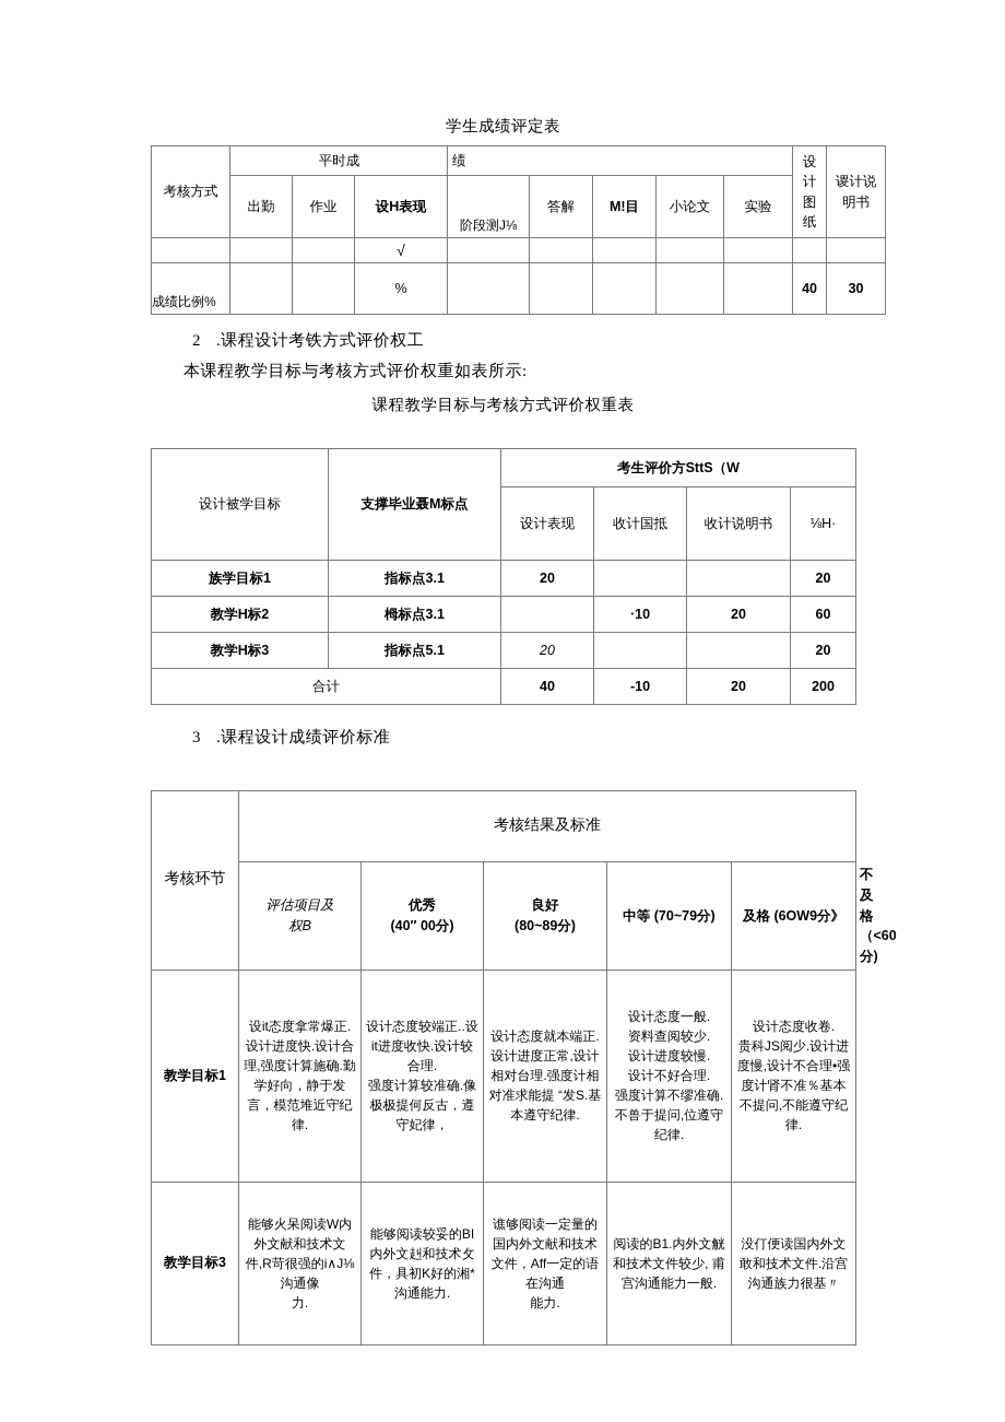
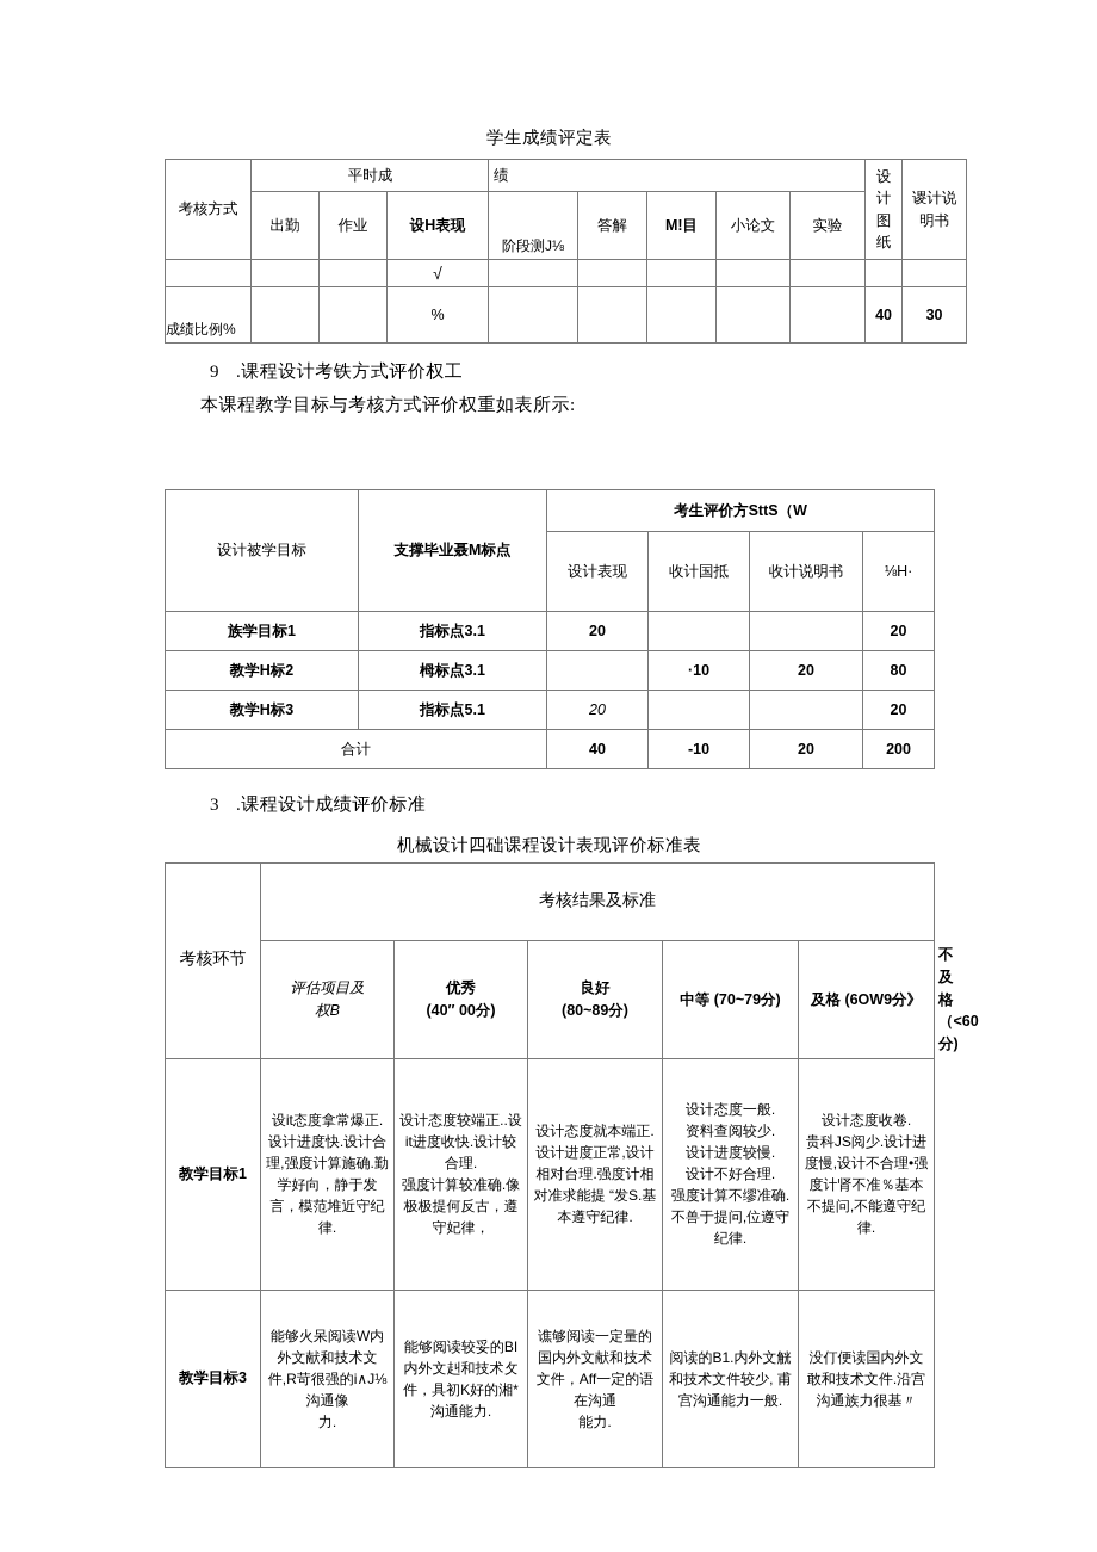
  学生成绩评定表
  考核方式	平时成	绩	设计图纸	谡计说明书
  出勤	作业	设H表现	阶段测J⅛	答解	M!目	小论文	实验
  			√
  成绩比例%			%						40	30
- 2 .课程设计考铁方式评价权工
+ 9 .课程设计考铁方式评价权工
  本课程教学目标与考核方式评价权重如表所示:
- 课程教学目标与考核方式评价权重表
  设计被学目标	支撑毕业聂M标点	考生评价方SttS（W
  设计表现	收计国抵	收计说明书	⅛H·
  族学目标1	指标点3.1	20			20
- 教学H标2	栂标点3.1		·10	20	60
+ 教学H标2	栂标点3.1		·10	20	80
  教学H标3	指标点5.1	20			20
  合计	40	-10	20	200
  3 .课程设计成绩评价标准
+ 机械设计四础课程设计表现评价标准表
  考核环节	考核结果及标准
  评估项目及 权B	优秀 (40″ 00分)	良好 (80~89分)	中等 (70~79分)	及格 (6OW9分》	不及格（<60分)
  教学目标1	设it态度拿常爆正.设计进度快.设计合理,强度计算施确.勤学好向，静于发言，模范堆近守纪律.	设计态度较端正..设it进度收快.设计较合理.强度计算较准确.像极极提何反古，遵守妃律，	设计态度就本端正.设计进度正常,设计相对台理.强度计相对准求能提 “发S.基本遵守纪律.	设计态度一般.资料查阅较少.设计进度较慢.设计不好合理.强度计算不缪准确.不兽于提问,位遵守纪律.	设计态度收卷.贵科JS阅少.设计进度慢,设计不合理•强度计肾不准％基本不提问,不能遵守纪律.
  教学目标3	能够火呆阅读W内外文献和技术文件,R苛很强的i∧J⅛沟通像力.	能够阅读较妥的BI内外文赳和技术攵件，具初K好的湘*沟通能力.	谯够阅读一定量的国内外文献和技术文件，Aff一定的语在沟通能力.	阅读的B1.内外文觥和技术文件较少, 甫宫沟通能力一般.	没仃便读国内外文敢和技术文件.沿宫沟通族力很基〃
